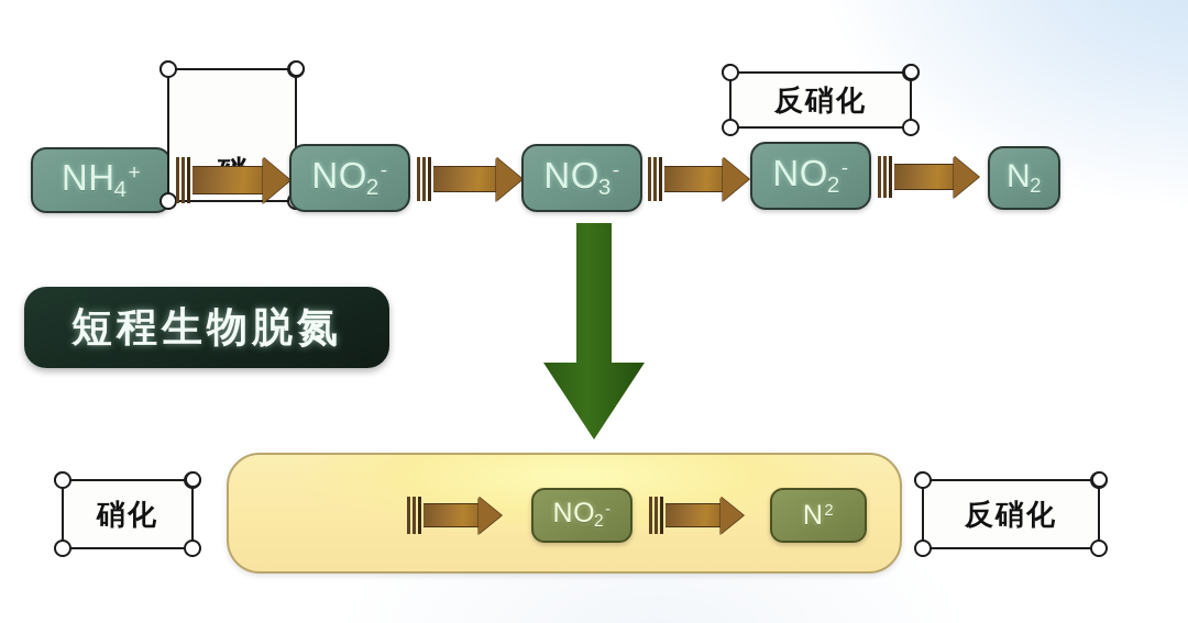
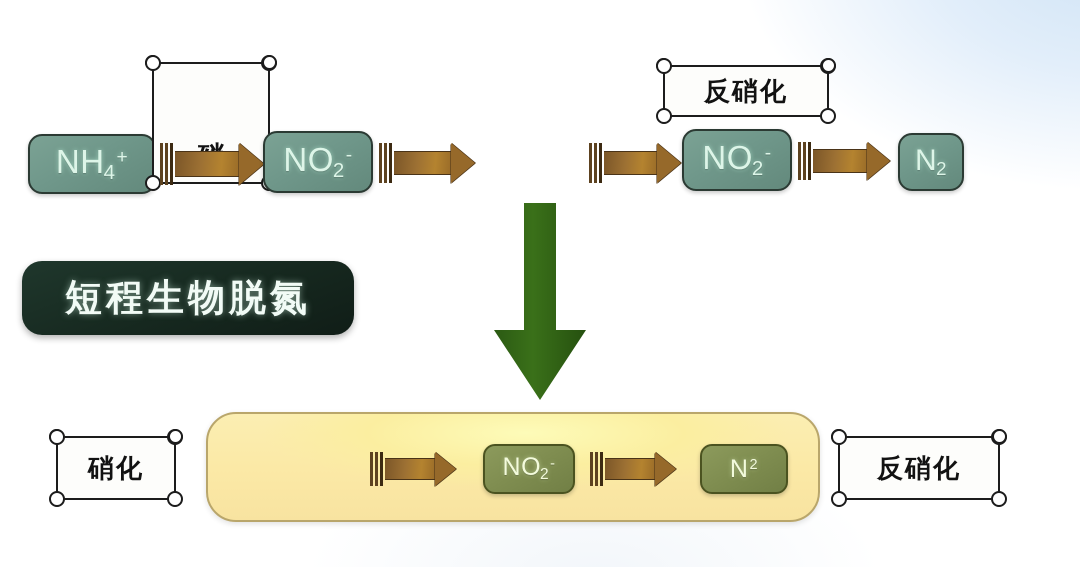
  NH4+
  NO2-
- NO3-
  反硝化
  NO2-
  N2
  短程生物脱氮
  硝化
  NO2-
  N2
  反硝化
